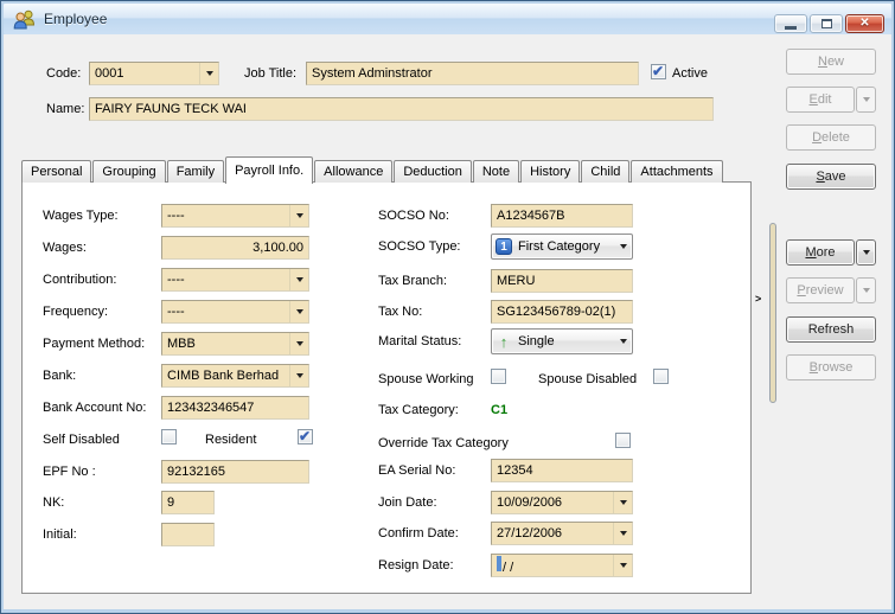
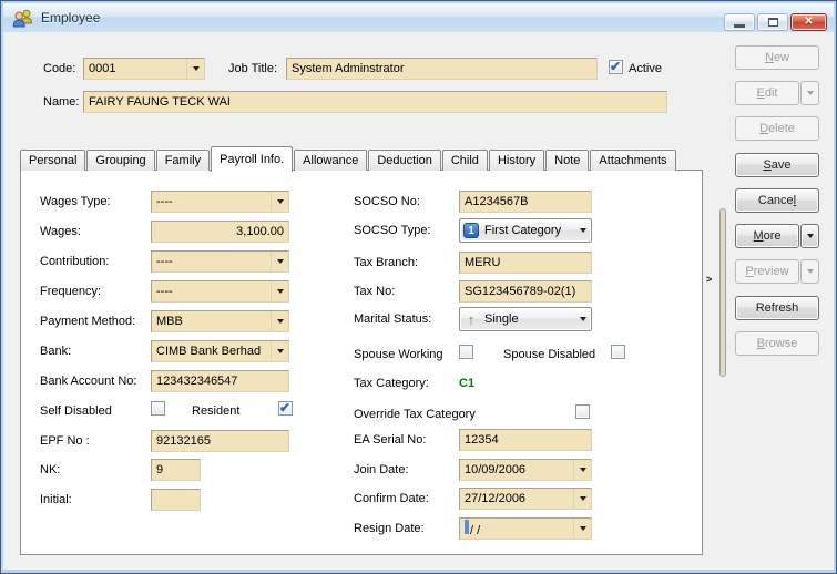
  Employee
  ✕
  Code:
  0001
  Job Title:
  System Adminstrator
  ✔
  Active
  Name:
  FAIRY FAUNG TECK WAI
  Personal
  Grouping
  Family
  Payroll Info.
  Allowance
  Deduction
- Note
+ Child
  History
- Child
+ Note
  Attachments
  Wages Type:
  ----
  Wages:
  3,100.00
  Contribution:
  ----
  Frequency:
  ----
  Payment Method:
  MBB
  Bank:
  CIMB Bank Berhad
  Bank Account No:
  123432346547
  Self Disabled
  Resident
  ✔
  EPF No :
  92132165
  NK:
  9
  Initial:
  SOCSO No:
  A1234567B
  SOCSO Type:
  1
  First Category
  Tax Branch:
  MERU
  Tax No:
  SG123456789-02(1)
  Marital Status:
  ↑
  Single
  Spouse Working
  Spouse Disabled
  Tax Category:
  C1
  Override Tax Category
  EA Serial No:
  12354
  Join Date:
  10/09/2006
  Confirm Date:
  27/12/2006
  Resign Date:
  / /
  >
  N
  ew
  E
  dit
  D
  elete
  S
  ave
+ Cance
+ l
  M
  ore
  P
  review
  Refresh
  B
  rowse
